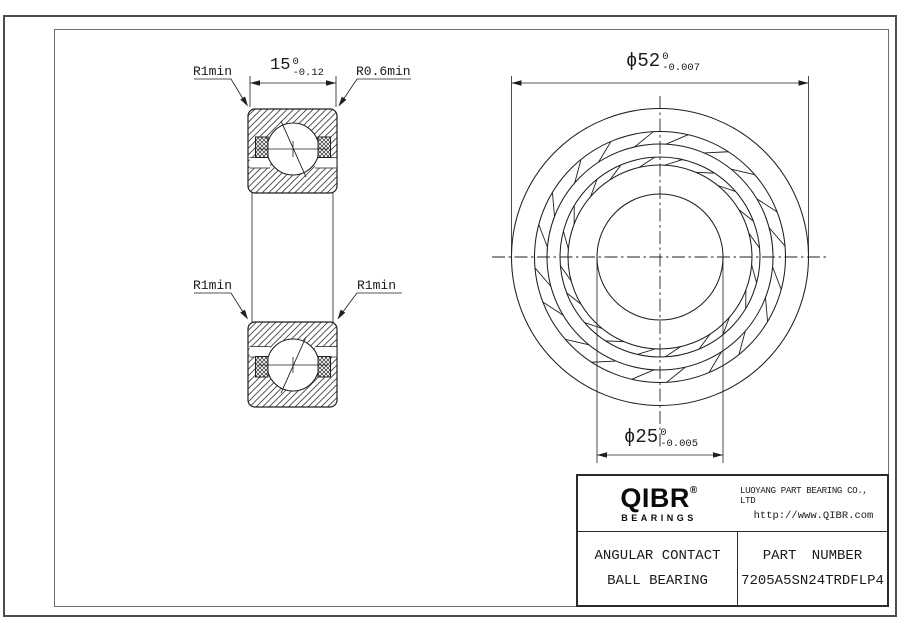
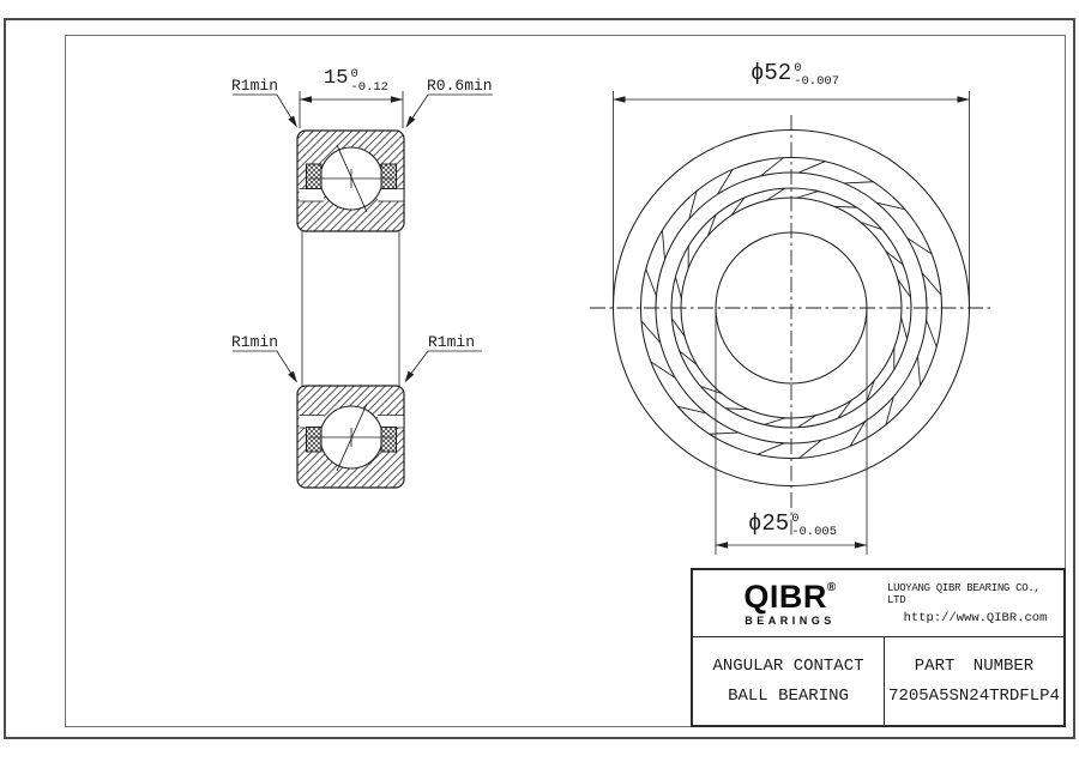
  R1min
  R0.6min
  R1min
  R1min
  15
  0
  -0.12
  ϕ52
  0
  -0.007
  ϕ25
  0
  -0.005
  QIBR®
  BEARINGS
- LUOYANG PART BEARING CO., LTD
+ LUOYANG QIBR BEARING CO., LTD
  http://www.QIBR.com
  ANGULAR CONTACT
  BALL BEARING
  PART NUMBER
  7205A5SN24TRDFLP4
